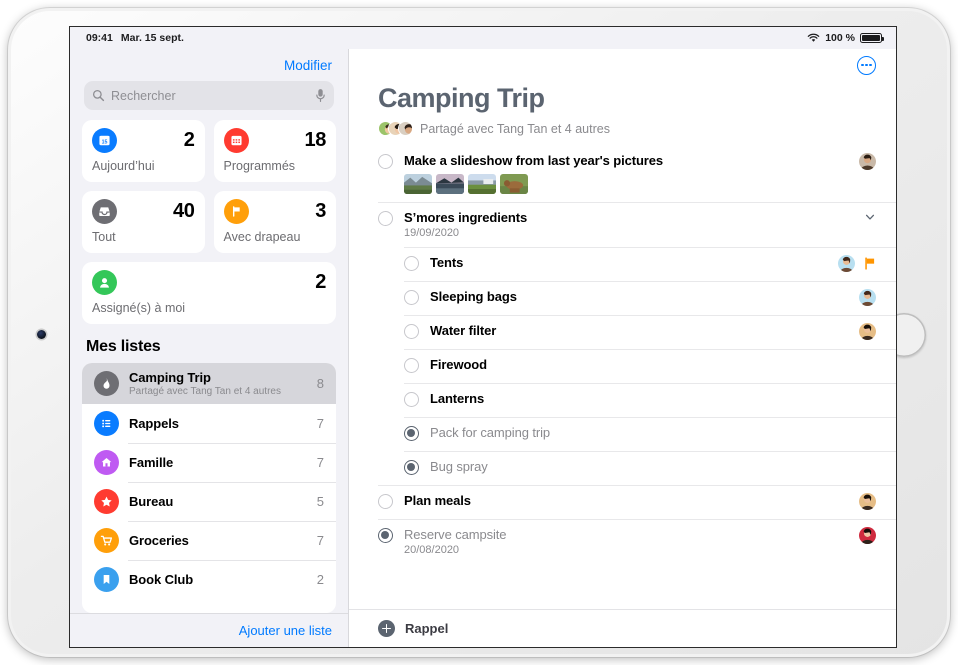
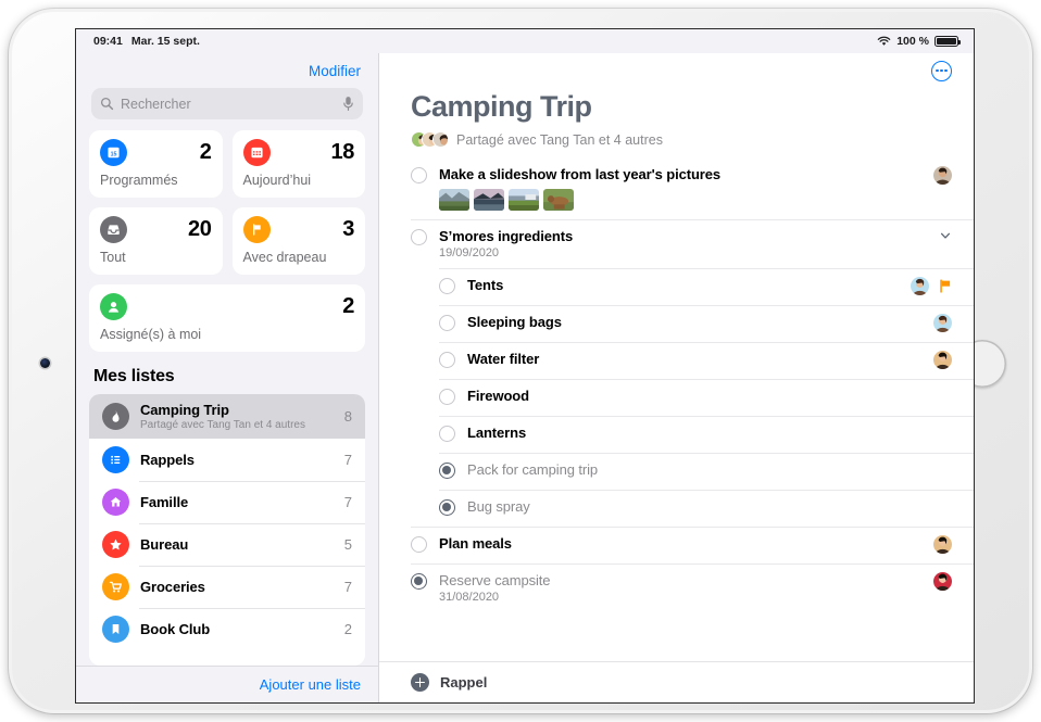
  09:41
  Mar. 15 sept.
  100 %
  Modifier
  Rechercher
  2
- Aujourd’hui
+ Programmés
  18
- Programmés
+ Aujourd’hui
- 40
+ 20
  Tout
  3
  Avec drapeau
  2
  Assigné(s) à moi
  Mes listes
  Camping Trip
  Partagé avec Tang Tan et 4 autres
  8
  Rappels
  7
  Famille
  7
  Bureau
  5
  Groceries
  7
  Book Club
  2
  Ajouter une liste
  Camping Trip
  Partagé avec Tang Tan et 4 autres
  Make a slideshow from last year's pictures
  S’mores ingredients
  19/09/2020
  Tents
  Sleeping bags
  Water filter
  Firewood
  Lanterns
  Pack for camping trip
  Bug spray
  Plan meals
  Reserve campsite
- 20/08/2020
+ 31/08/2020
  Rappel
